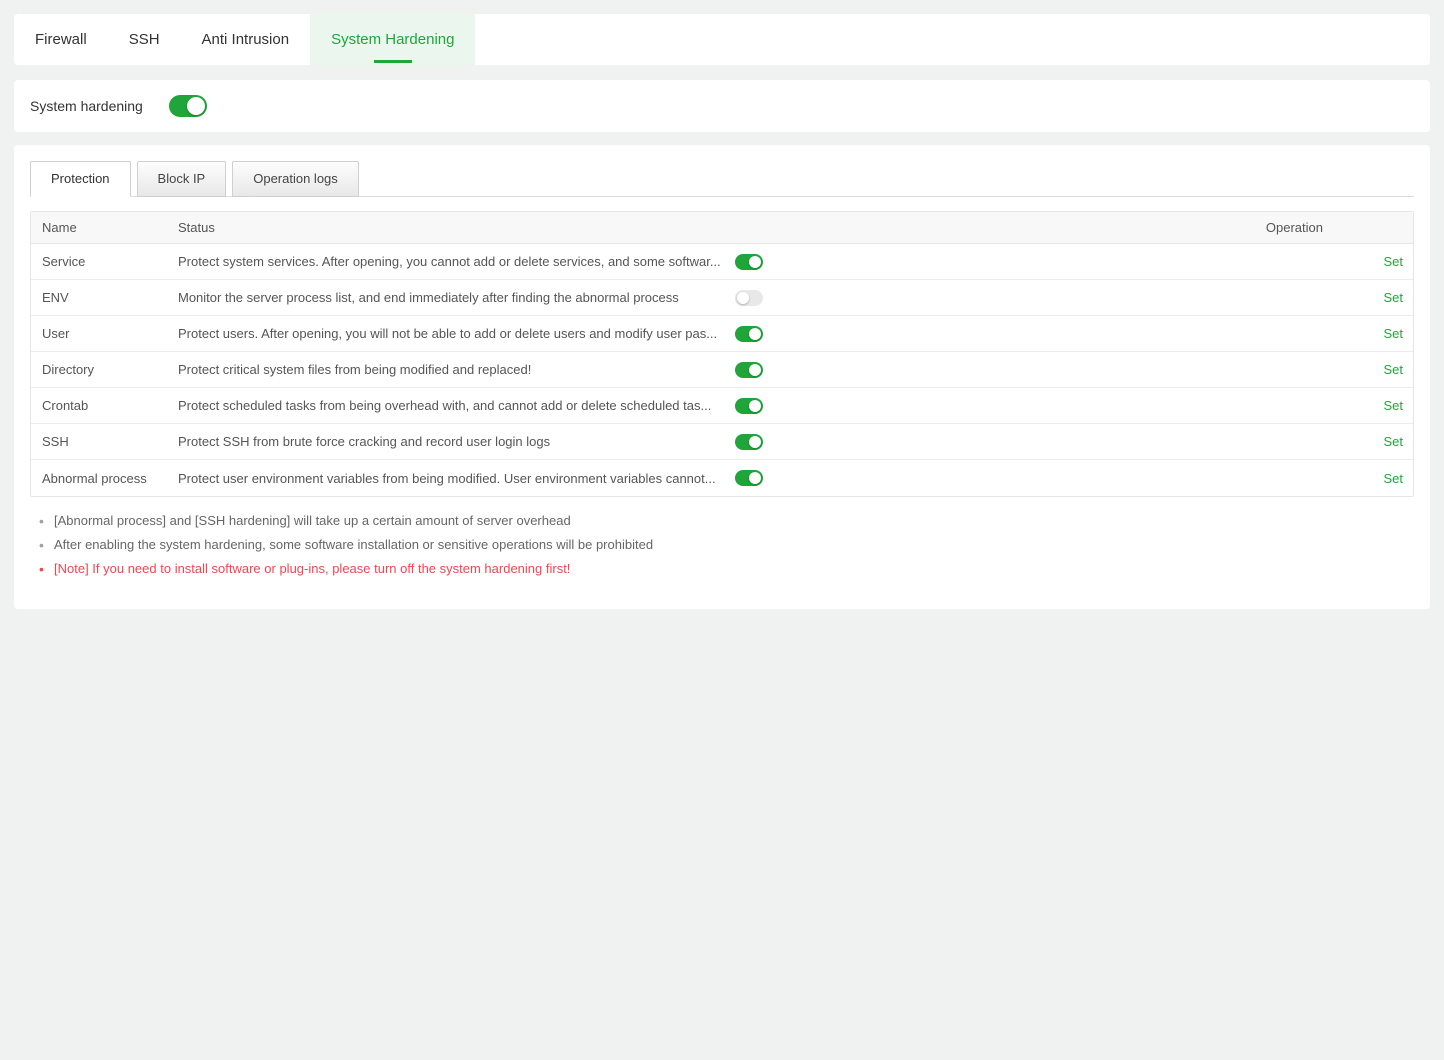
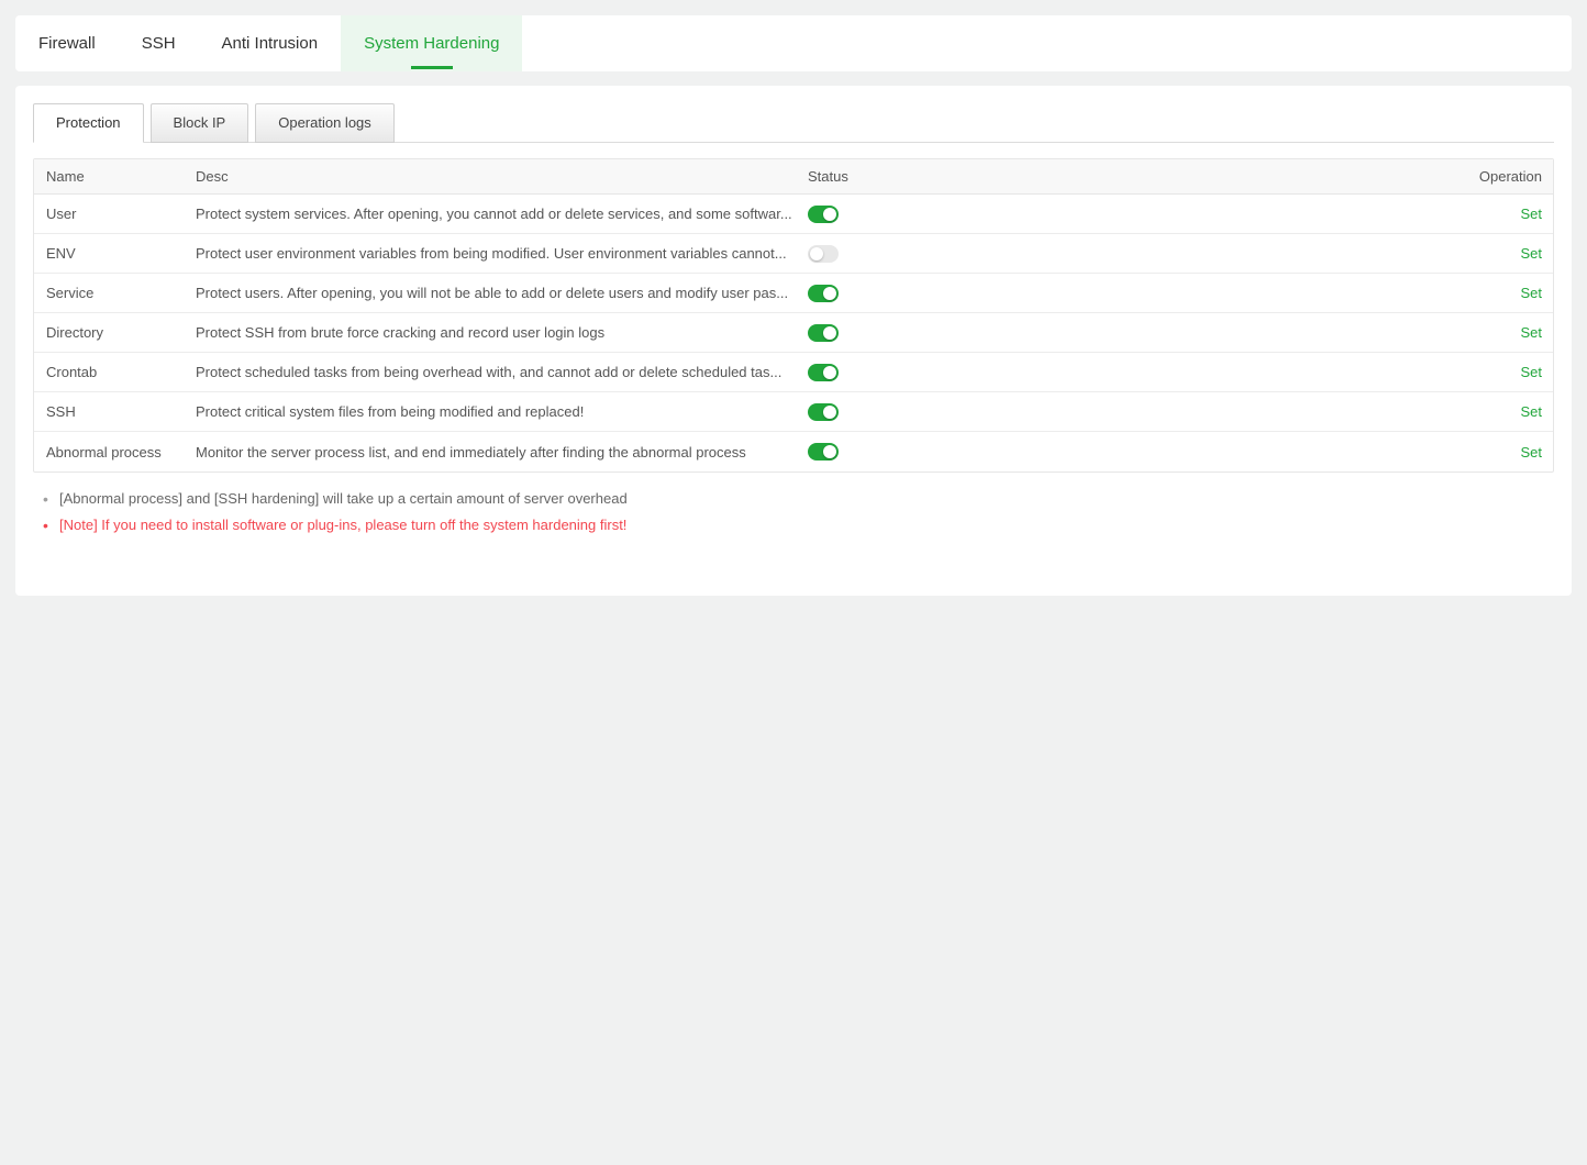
  Firewall
  SSH
  Anti Intrusion
  System Hardening
- System hardening
  Protection
  Block IP
  Operation logs
  Name
+ Desc
  Status
  Operation
- Service
+ User
  Protect system services. After opening, you cannot add or delete services, and some softwar...
  Set
  ENV
- Monitor the server process list, and end immediately after finding the abnormal process
+ Protect user environment variables from being modified. User environment variables cannot...
  Set
- User
+ Service
  Protect users. After opening, you will not be able to add or delete users and modify user pas...
  Set
  Directory
- Protect critical system files from being modified and replaced!
+ Protect SSH from brute force cracking and record user login logs
  Set
  Crontab
  Protect scheduled tasks from being overhead with, and cannot add or delete scheduled tas...
  Set
  SSH
- Protect SSH from brute force cracking and record user login logs
+ Protect critical system files from being modified and replaced!
  Set
  Abnormal process
- Protect user environment variables from being modified. User environment variables cannot...
+ Monitor the server process list, and end immediately after finding the abnormal process
  Set
  [Abnormal process] and [SSH hardening] will take up a certain amount of server overhead
- After enabling the system hardening, some software installation or sensitive operations will be prohibited
  [Note] If you need to install software or plug-ins, please turn off the system hardening first!
